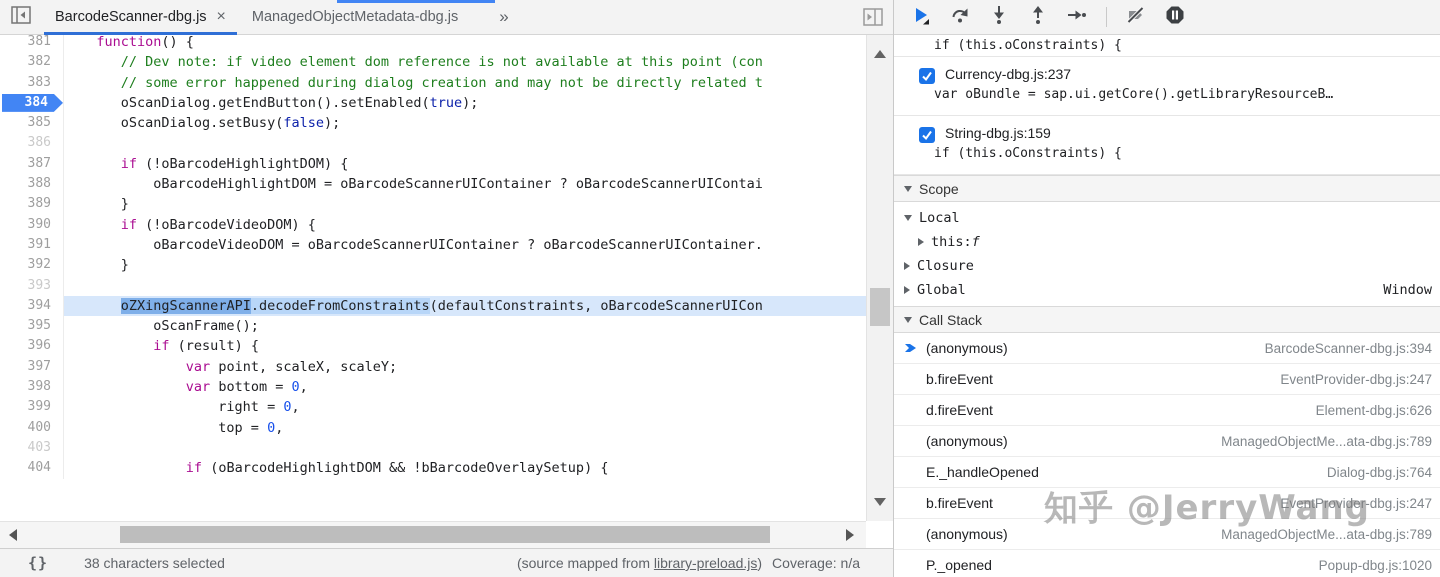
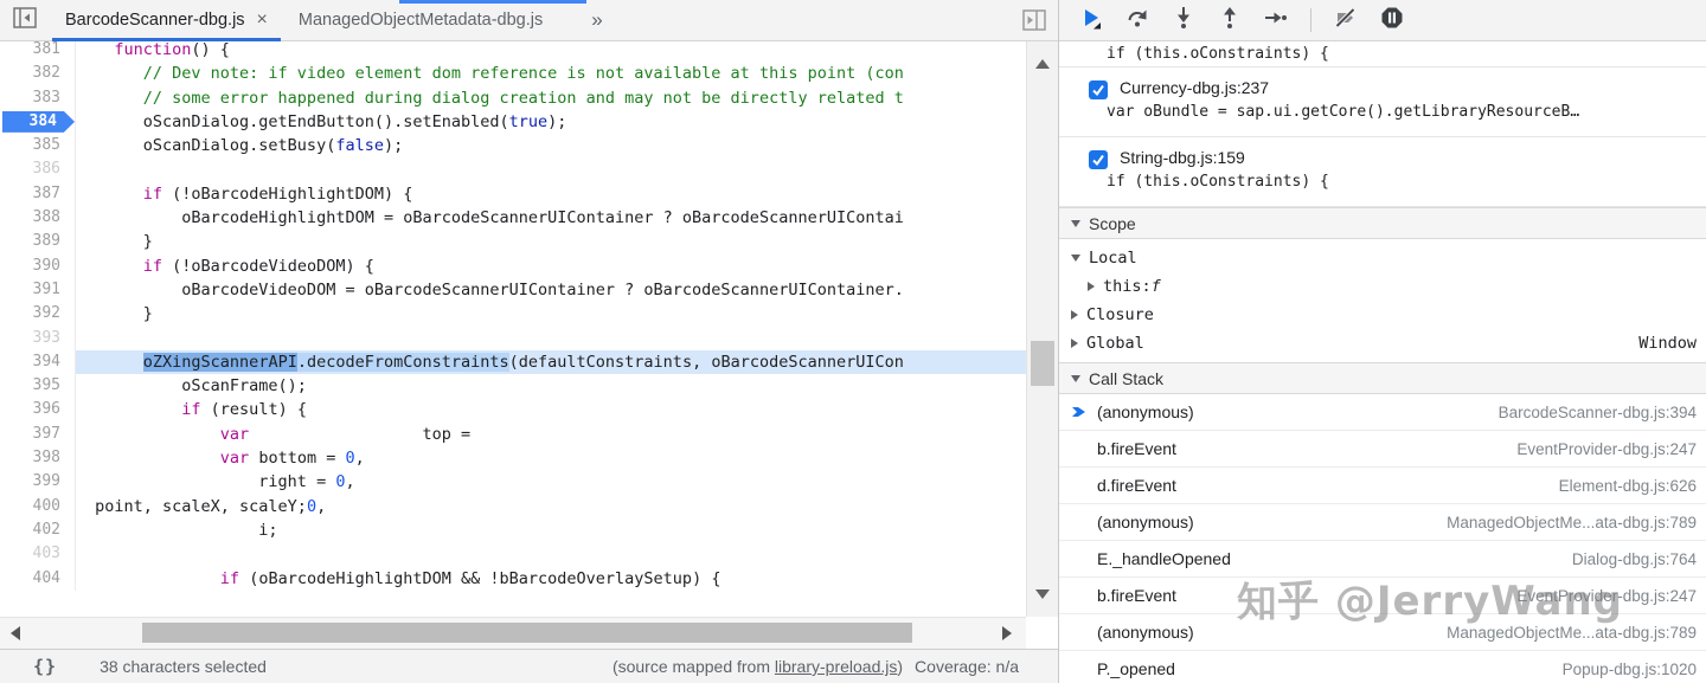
  BarcodeScanner-dbg.js
  ×
  ManagedObjectMetadata-dbg.js
  »
  381
  function() {
  382
  // Dev note: if video element dom reference is not available at this point (con
  383
  // some error happened during dialog creation and may not be directly related t
  384
  oScanDialog.getEndButton().setEnabled(true);
  385
  oScanDialog.setBusy(false);
  386
  387
  if (!oBarcodeHighlightDOM) {
  388
  oBarcodeHighlightDOM = oBarcodeScannerUIContainer ? oBarcodeScannerUIContai
  389
  }
  390
  if (!oBarcodeVideoDOM) {
  391
  oBarcodeVideoDOM = oBarcodeScannerUIContainer ? oBarcodeScannerUIContainer.
  392
  }
  393
  394
  oZXingScannerAPI.decodeFromConstraints(defaultConstraints, oBarcodeScannerUICon
  395
  oScanFrame();
  396
  if (result) {
  397
- var point, scaleX, scaleY;
+ var top =
  398
  var bottom = 0,
  399
  right = 0,
  400
- top = 0,
+ point, scaleX, scaleY;0,
+ 402
+ i;
  403
  404
  if (oBarcodeHighlightDOM && !bBarcodeOverlaySetup) {
  {}
  38 characters selected
  (source mapped from library-preload.js)
  Coverage: n/a
  if (this.oConstraints) {
  Currency-dbg.js:237
  var oBundle = sap.ui.getCore().getLibraryResourceB…
  String-dbg.js:159
  if (this.oConstraints) {
  Scope
  Local
  this:
  f
  Closure
  Global
  Window
  Call Stack
  (anonymous)
  BarcodeScanner-dbg.js:394
  b.fireEvent
  EventProvider-dbg.js:247
  d.fireEvent
  Element-dbg.js:626
  (anonymous)
  ManagedObjectMe...ata-dbg.js:789
  E._handleOpened
  Dialog-dbg.js:764
  b.fireEvent
  EventProvider-dbg.js:247
  (anonymous)
  ManagedObjectMe...ata-dbg.js:789
  P._opened
  Popup-dbg.js:1020
  知乎 @JerryWang
